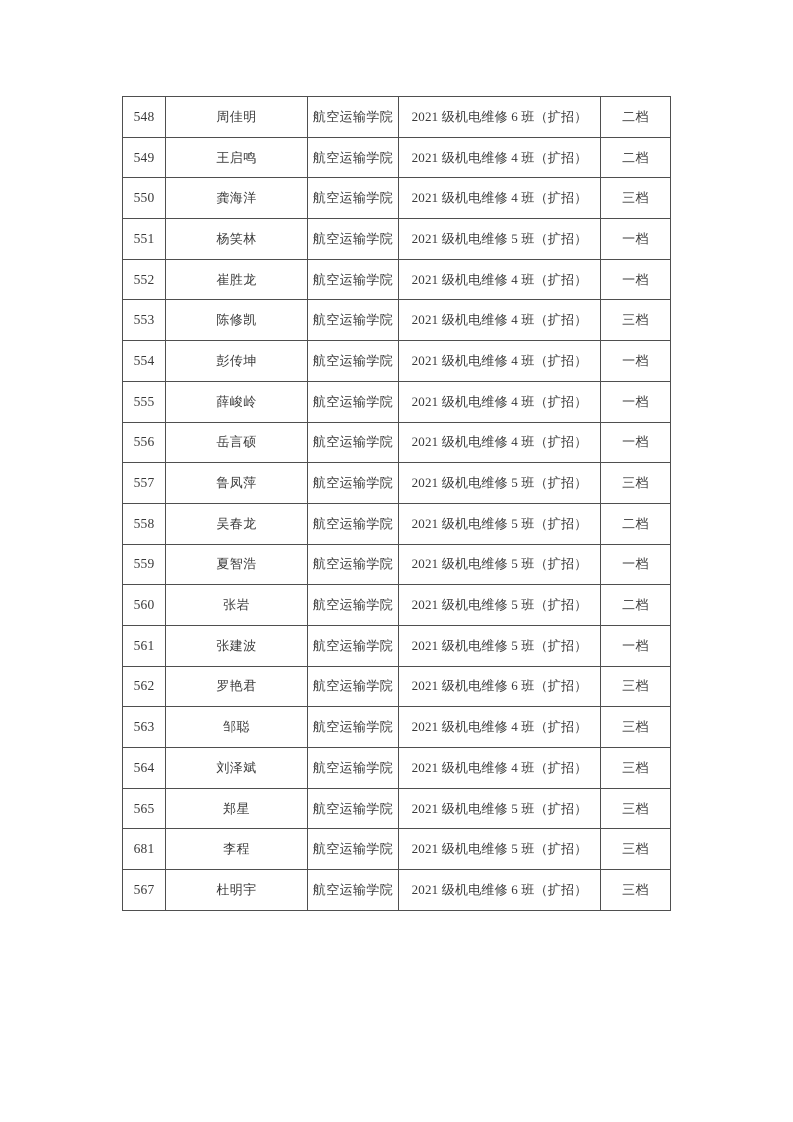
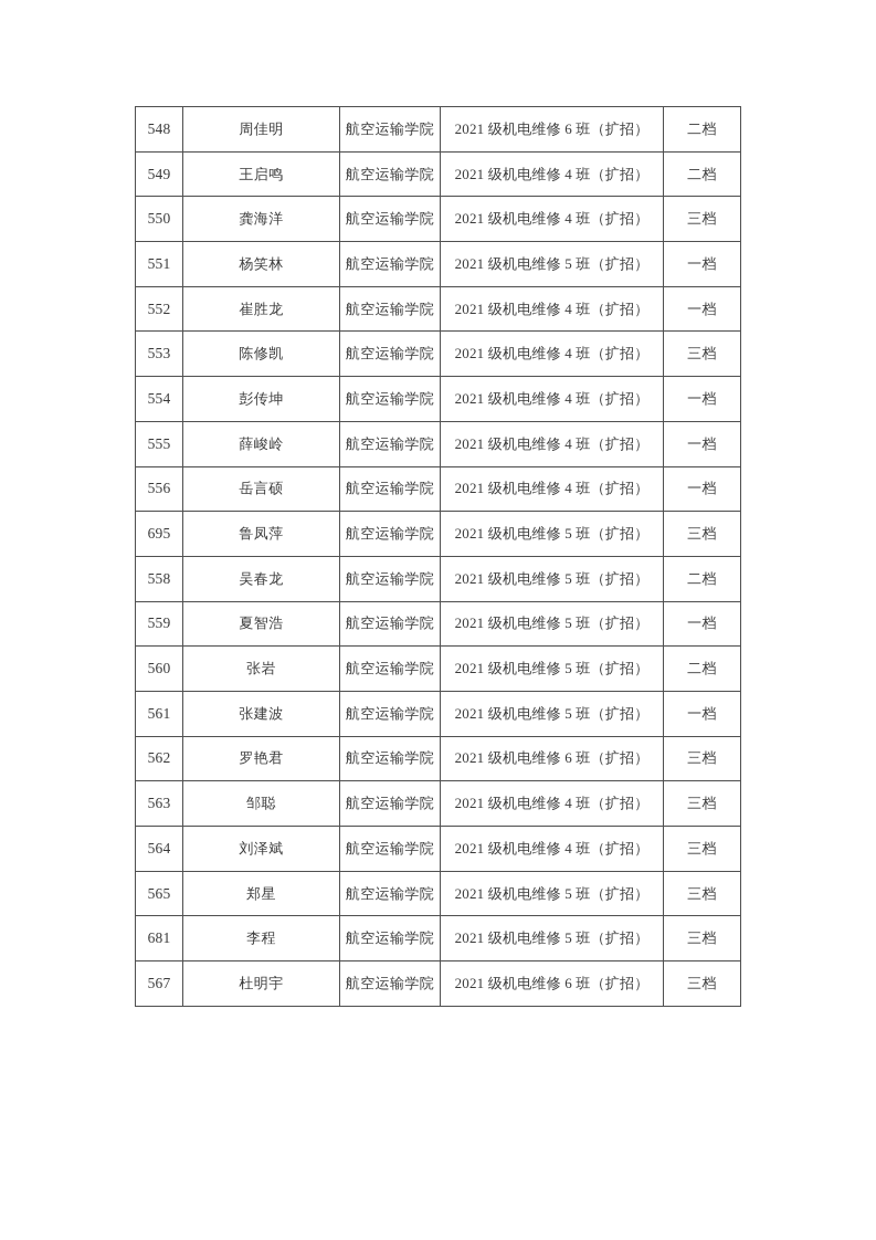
  548	周佳明	航空运输学院	2021 级机电维修 6 班（扩招）	二档
  549	王启鸣	航空运输学院	2021 级机电维修 4 班（扩招）	二档
  550	龚海洋	航空运输学院	2021 级机电维修 4 班（扩招）	三档
  551	杨笑林	航空运输学院	2021 级机电维修 5 班（扩招）	一档
  552	崔胜龙	航空运输学院	2021 级机电维修 4 班（扩招）	一档
  553	陈修凯	航空运输学院	2021 级机电维修 4 班（扩招）	三档
  554	彭传坤	航空运输学院	2021 级机电维修 4 班（扩招）	一档
  555	薛峻岭	航空运输学院	2021 级机电维修 4 班（扩招）	一档
  556	岳言硕	航空运输学院	2021 级机电维修 4 班（扩招）	一档
- 557	鲁凤萍	航空运输学院	2021 级机电维修 5 班（扩招）	三档
+ 695	鲁凤萍	航空运输学院	2021 级机电维修 5 班（扩招）	三档
  558	吴春龙	航空运输学院	2021 级机电维修 5 班（扩招）	二档
  559	夏智浩	航空运输学院	2021 级机电维修 5 班（扩招）	一档
  560	张岩	航空运输学院	2021 级机电维修 5 班（扩招）	二档
  561	张建波	航空运输学院	2021 级机电维修 5 班（扩招）	一档
  562	罗艳君	航空运输学院	2021 级机电维修 6 班（扩招）	三档
  563	邹聪	航空运输学院	2021 级机电维修 4 班（扩招）	三档
  564	刘泽斌	航空运输学院	2021 级机电维修 4 班（扩招）	三档
  565	郑星	航空运输学院	2021 级机电维修 5 班（扩招）	三档
  681	李程	航空运输学院	2021 级机电维修 5 班（扩招）	三档
  567	杜明宇	航空运输学院	2021 级机电维修 6 班（扩招）	三档
